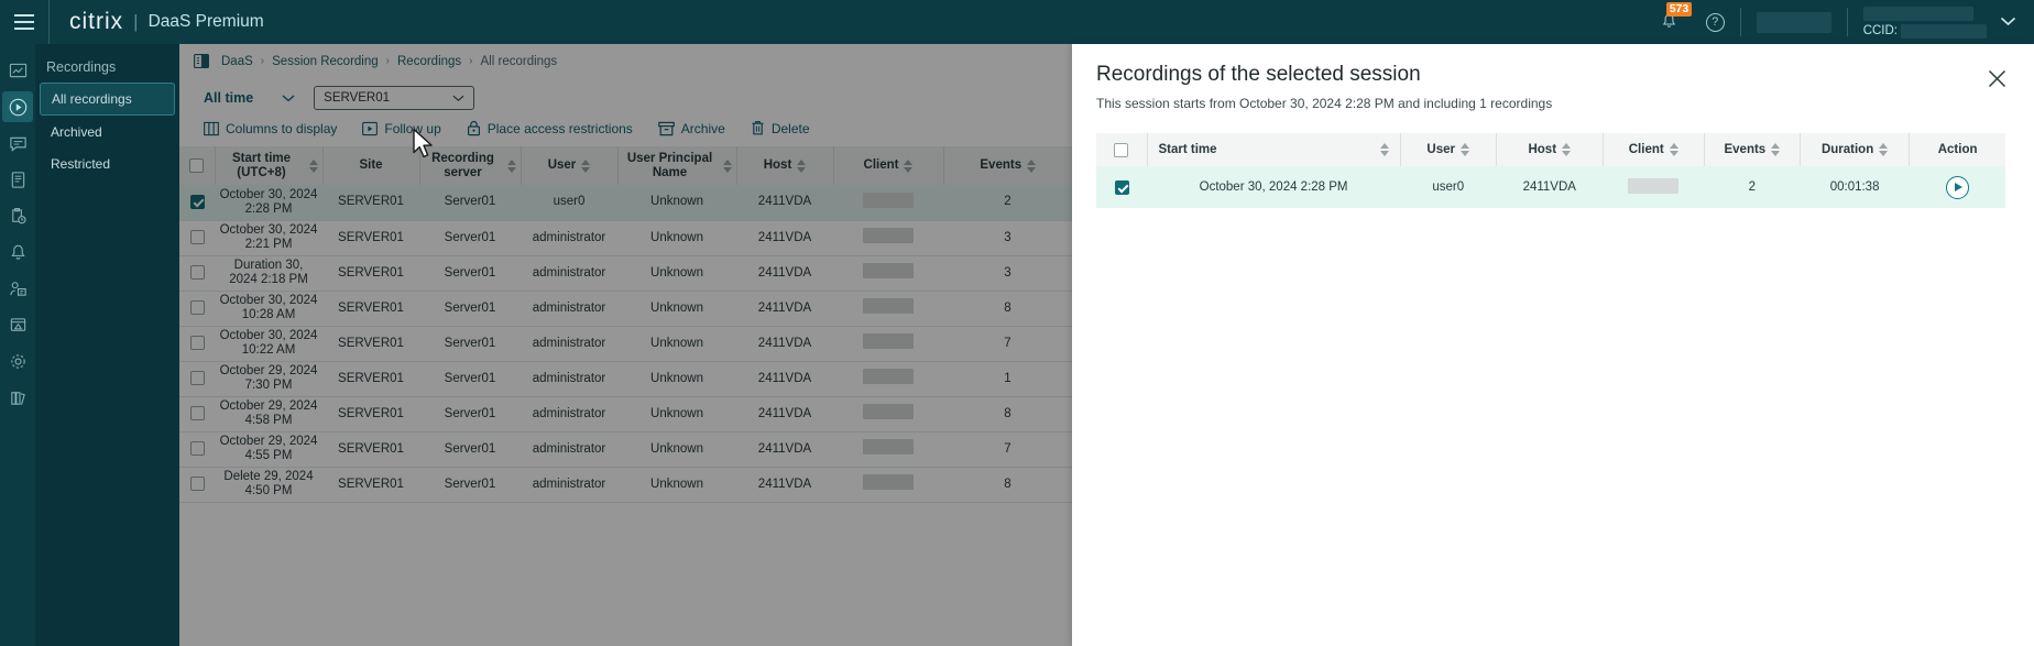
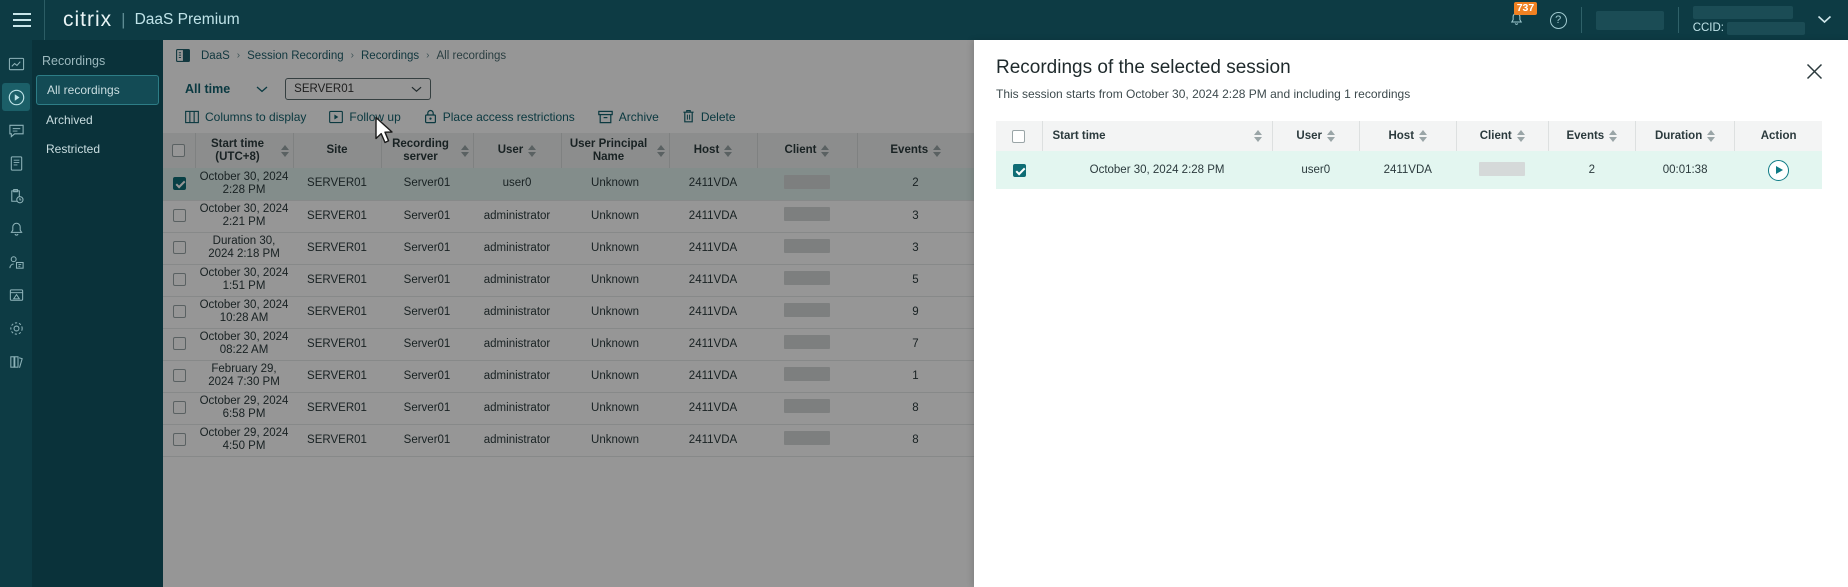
  citrix
  |
  DaaS Premium
- 573
+ 737
  ?
  CCID:
  Recordings
  All recordings
  Archived
  Restricted
  DaaS
  ›
  Session Recording
  ›
  Recordings
  ›
  All recordings
  All time
  SERVER01
  Columns to display
  Follow up
  Place access restrictions
  Archive
  Delete
  	Start time (UTC+8)	Site	Recording server	User	User Principal Name	Host	Client	Events
  	October 30, 2024 2:28 PM	SERVER01	Server01	user0	Unknown	2411VDA		2
  	October 30, 2024 2:21 PM	SERVER01	Server01	administrator	Unknown	2411VDA		3
  	Duration 30, 2024 2:18 PM	SERVER01	Server01	administrator	Unknown	2411VDA		3
+ 	October 30, 2024 1:51 PM	SERVER01	Server01	administrator	Unknown	2411VDA		5
- 	October 30, 2024 10:28 AM	SERVER01	Server01	administrator	Unknown	2411VDA		8
+ 	October 30, 2024 10:28 AM	SERVER01	Server01	administrator	Unknown	2411VDA		9
- 	October 30, 2024 10:22 AM	SERVER01	Server01	administrator	Unknown	2411VDA		7
+ 	October 30, 2024 08:22 AM	SERVER01	Server01	administrator	Unknown	2411VDA		7
- 	October 29, 2024 7:30 PM	SERVER01	Server01	administrator	Unknown	2411VDA		1
+ 	February 29, 2024 7:30 PM	SERVER01	Server01	administrator	Unknown	2411VDA		1
- 	October 29, 2024 4:58 PM	SERVER01	Server01	administrator	Unknown	2411VDA		8
+ 	October 29, 2024 6:58 PM	SERVER01	Server01	administrator	Unknown	2411VDA		8
- 	October 29, 2024 4:55 PM	SERVER01	Server01	administrator	Unknown	2411VDA		7
- 	Delete 29, 2024 4:50 PM	SERVER01	Server01	administrator	Unknown	2411VDA		8
+ 	October 29, 2024 4:50 PM	SERVER01	Server01	administrator	Unknown	2411VDA		8
  Recordings of the selected session
  This session starts from October 30, 2024 2:28 PM and including 1 recordings
  	Start time	User	Host	Client	Events	Duration	Action
  	October 30, 2024 2:28 PM	user0	2411VDA		2	00:01:38
